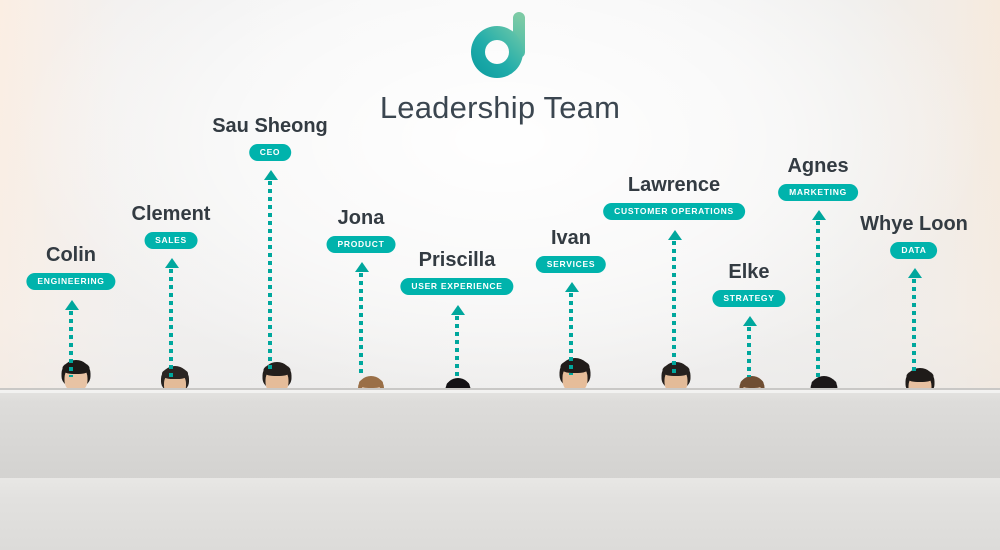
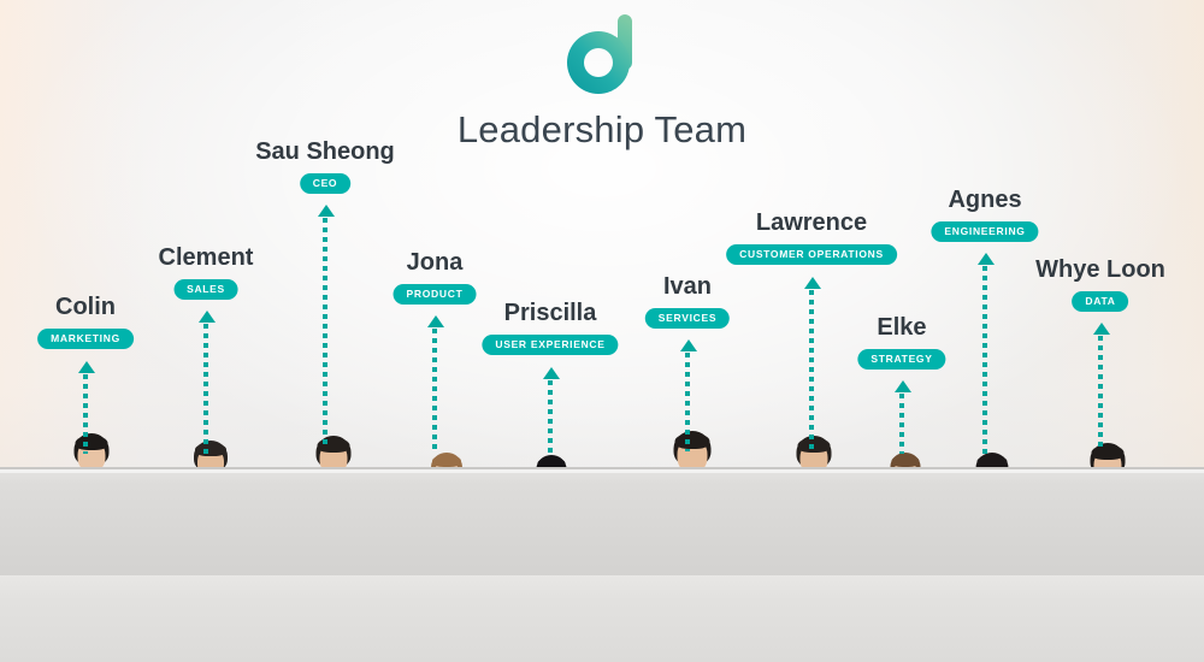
  Colin
- ENGINEERING
+ MARKETING
  Clement
  SALES
  Sau Sheong
  CEO
  Jona
  PRODUCT
  Priscilla
  USER EXPERIENCE
  Ivan
  SERVICES
  Lawrence
  CUSTOMER OPERATIONS
  Elke
  STRATEGY
  Agnes
- MARKETING
+ ENGINEERING
  Whye Loon
  DATA
  Leadership Team
